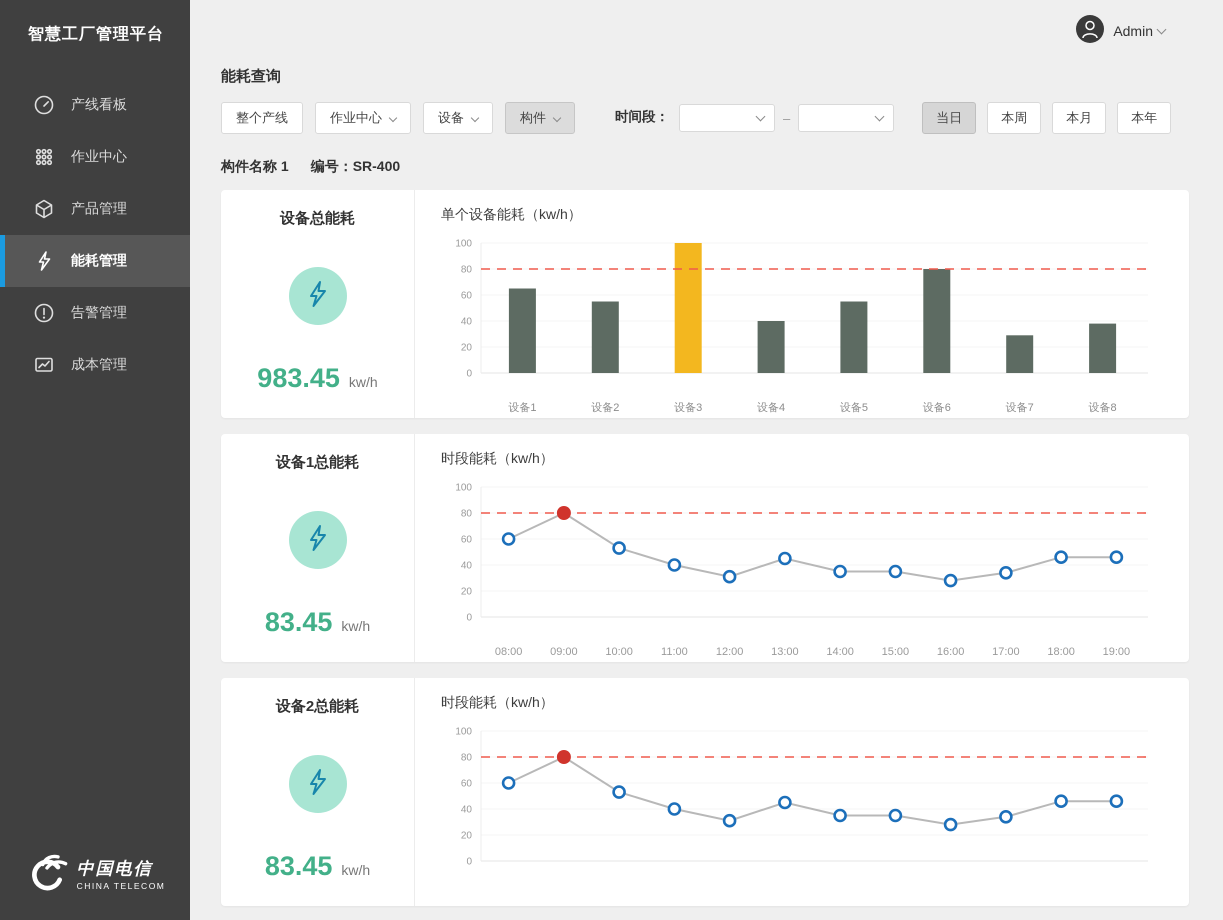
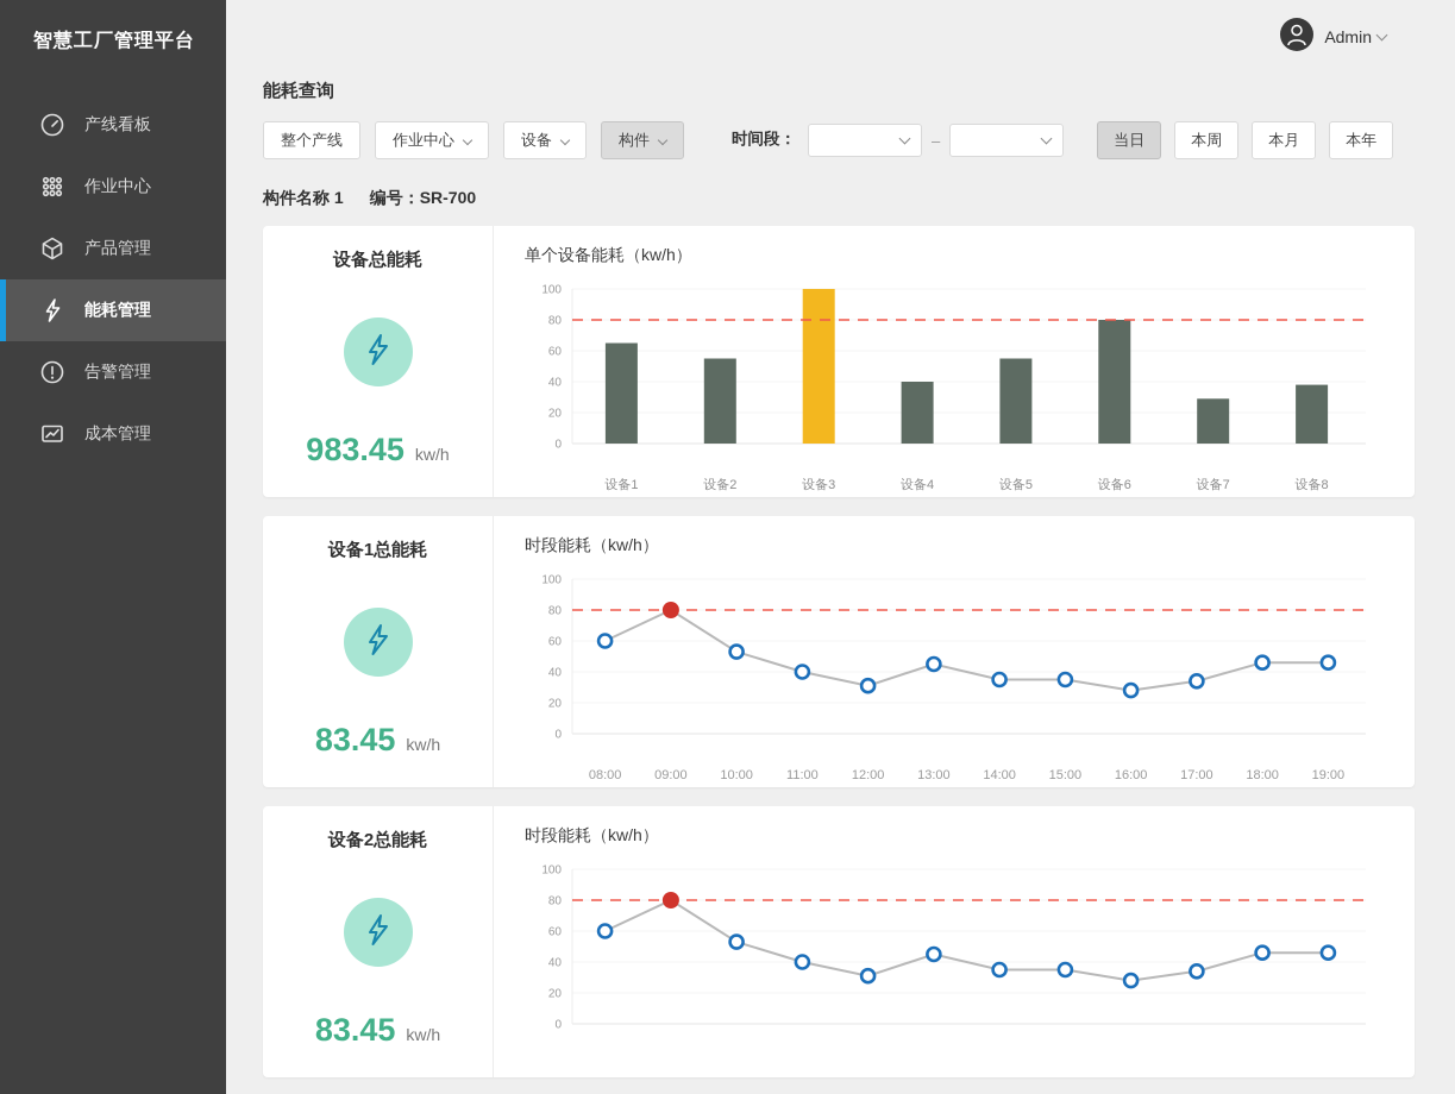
  智慧工厂管理平台
  产线看板
  作业中心
  产品管理
  能耗管理
  告警管理
  成本管理
- 中国电信
- CHINA TELECOM
  Admin
  能耗查询
  整个产线
  作业中心
  设备
  构件
  时间段：
  –
  当日
  本周
  本月
  本年
- 构件名称 1 编号：SR-400
+ 构件名称 1 编号：SR-700
  设备总能耗
  983.45
  kw/h
  单个设备能耗（kw/h）
  0
  20
  40
  60
  80
  100
  设备1
  设备2
  设备3
  设备4
  设备5
  设备6
  设备7
  设备8
  设备1总能耗
  83.45
  kw/h
  时段能耗（kw/h）
  0
  20
  40
  60
  80
  100
  08:00
  09:00
  10:00
  11:00
  12:00
  13:00
  14:00
  15:00
  16:00
  17:00
  18:00
  19:00
  设备2总能耗
  83.45
  kw/h
  时段能耗（kw/h）
  0
  20
  40
  60
  80
  100
